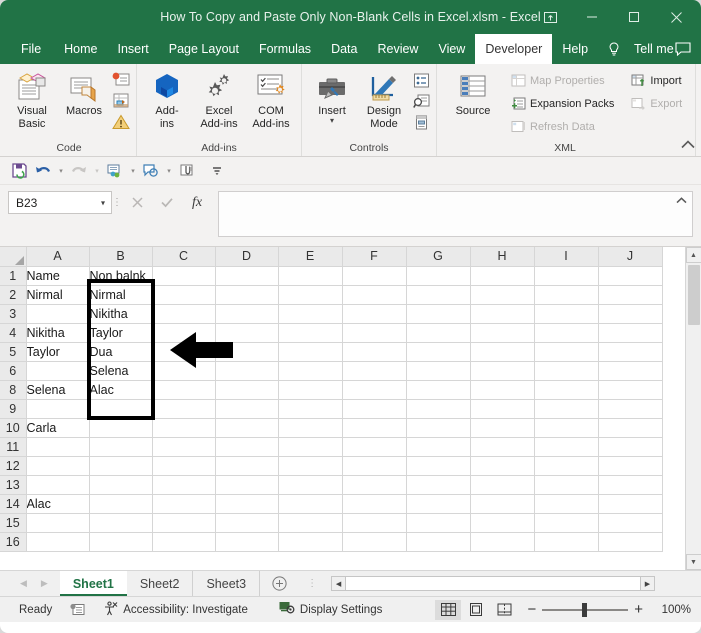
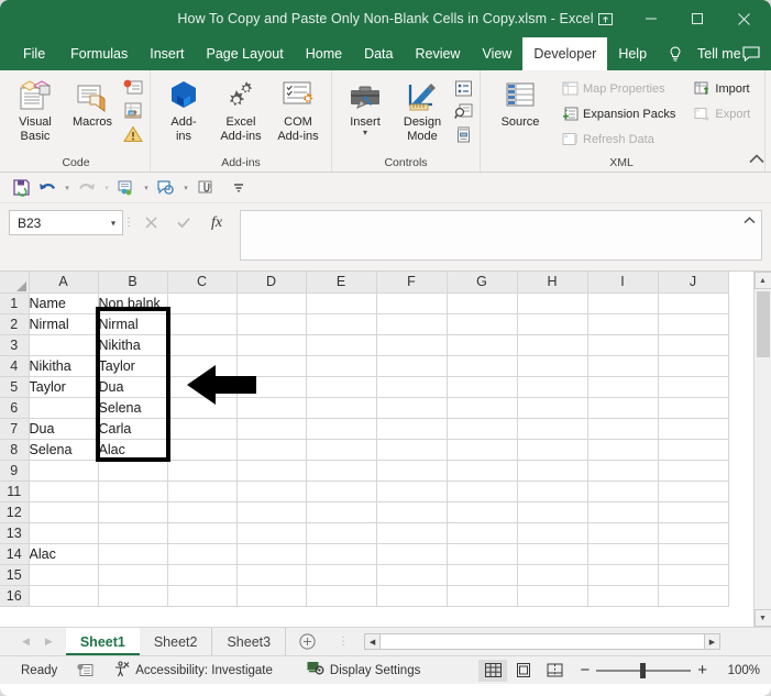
- How To Copy and Paste Only Non-Blank Cells in Excel.xlsm - Excel
+ How To Copy and Paste Only Non-Blank Cells in Copy.xlsm - Excel
  File
- Home
+ Formulas
  Insert
  Page Layout
- Formulas
+ Home
  Data
  Review
  View
  Developer
  Help
  Tell me
  Visual
  Basic
  Macros
  Code
  Add-
  ins
  Excel
  Add-ins
  COM
  Add-ins
  Add-ins
  Insert
  ▾
  Design
  Mode
  Controls
  Source
  Map Properties
  Expansion Packs
  Refresh Data
  Import
  Export
  XML
  B23
  ▾
  ⋮
  fx
  	A	B	C	D	E	F	G	H	I	J
  1	Name	Non balnk
  2	Nirmal	Nirmal
  3		Nikitha
  4	Nikitha	Taylor
  5	Taylor	Dua
  6		Selena
+ 7	Dua	Carla
  8	Selena	Alac
  9
- 10	Carla
  11
  12
  13
  14	Alac
  15
  16
  ◀
  ▶
  Sheet1
  Sheet2
  Sheet3
  ⋮
  Ready
  Accessibility: Investigate
  Display Settings
  −
  +
  100%
